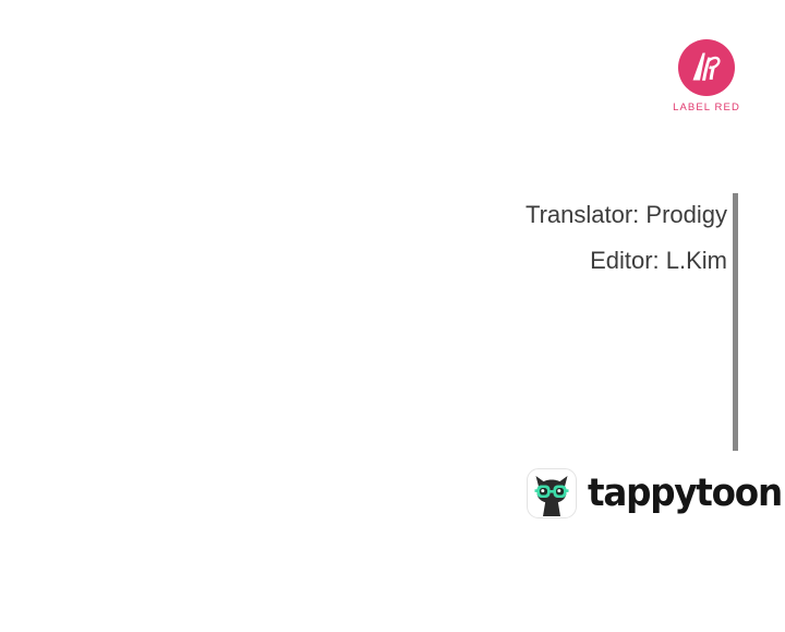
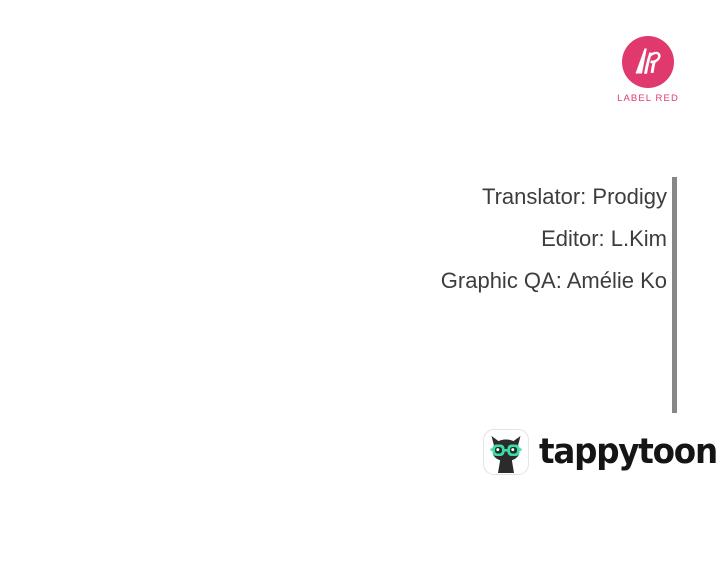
  LABEL RED
  Translator: Prodigy
  Editor: L.Kim
+ Graphic QA: Amélie Ko
  tappytoon
